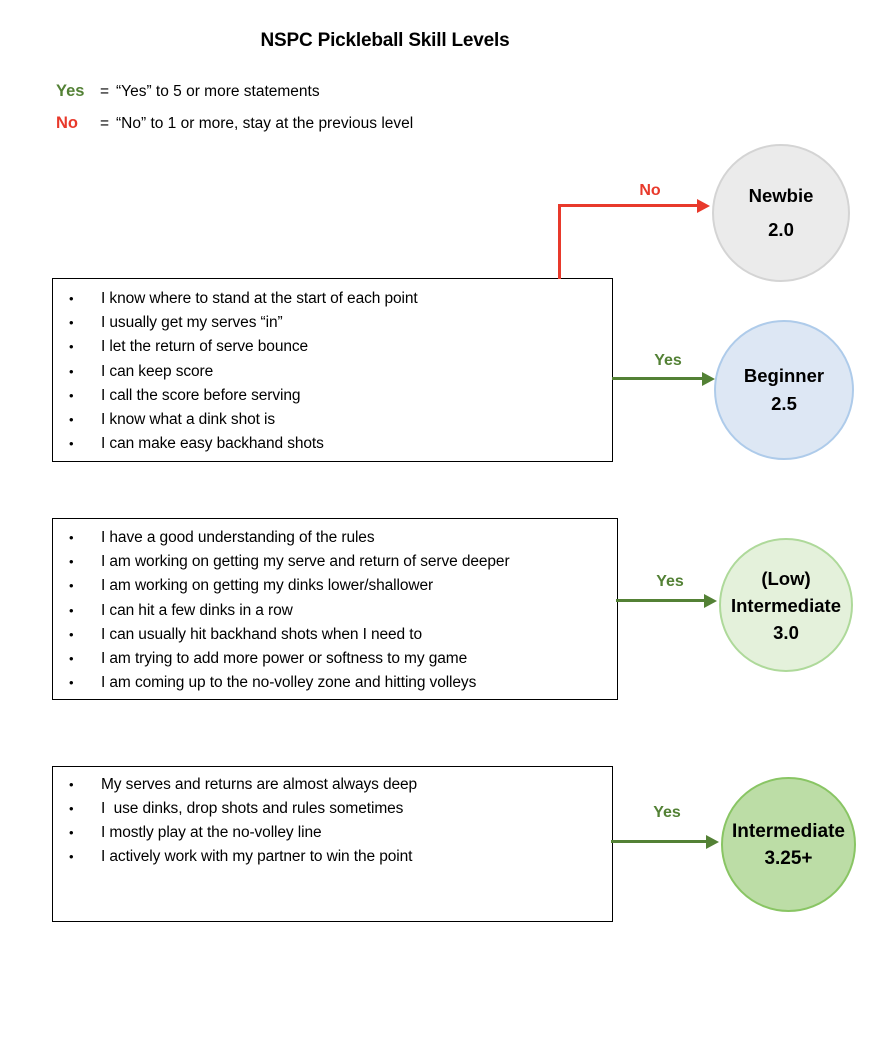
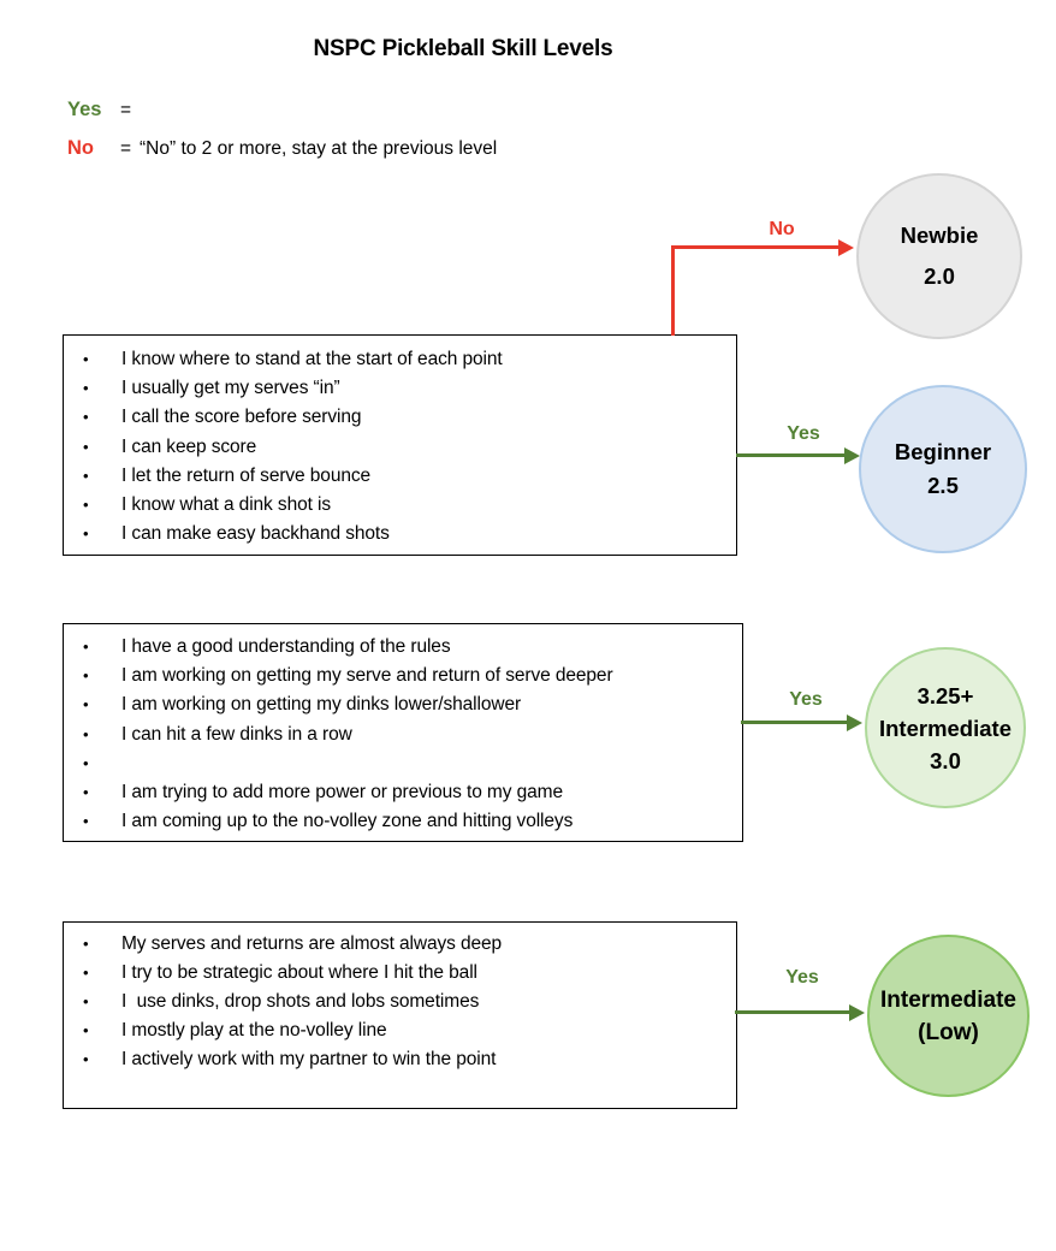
  NSPC Pickleball Skill Levels
  Yes
  =
- “Yes” to 5 or more statements
  No
  =
- “No” to 1 or more, stay at the previous level
+ “No” to 2 or more, stay at the previous level
  I know where to stand at the start of each point
  I usually get my serves “in”
- I let the return of serve bounce
+ I call the score before serving
  I can keep score
- I call the score before serving
+ I let the return of serve bounce
  I know what a dink shot is
  I can make easy backhand shots
  I have a good understanding of the rules
  I am working on getting my serve and return of serve deeper
  I am working on getting my dinks lower/shallower
  I can hit a few dinks in a row
- I can usually hit backhand shots when I need to
- I am trying to add more power or softness to my game
+ I am trying to add more power or previous to my game
  I am coming up to the no-volley zone and hitting volleys
  My serves and returns are almost always deep
+ I try to be strategic about where I hit the ball
- I use dinks, drop shots and rules sometimes
+ I use dinks, drop shots and lobs sometimes
  I mostly play at the no-volley line
  I actively work with my partner to win the point
  No
  Yes
  Yes
  Yes
  Newbie
  2.0
  Beginner
  2.5
- (Low)
+ 3.25+
  Intermediate
  3.0
  Intermediate
- 3.25+
+ (Low)
